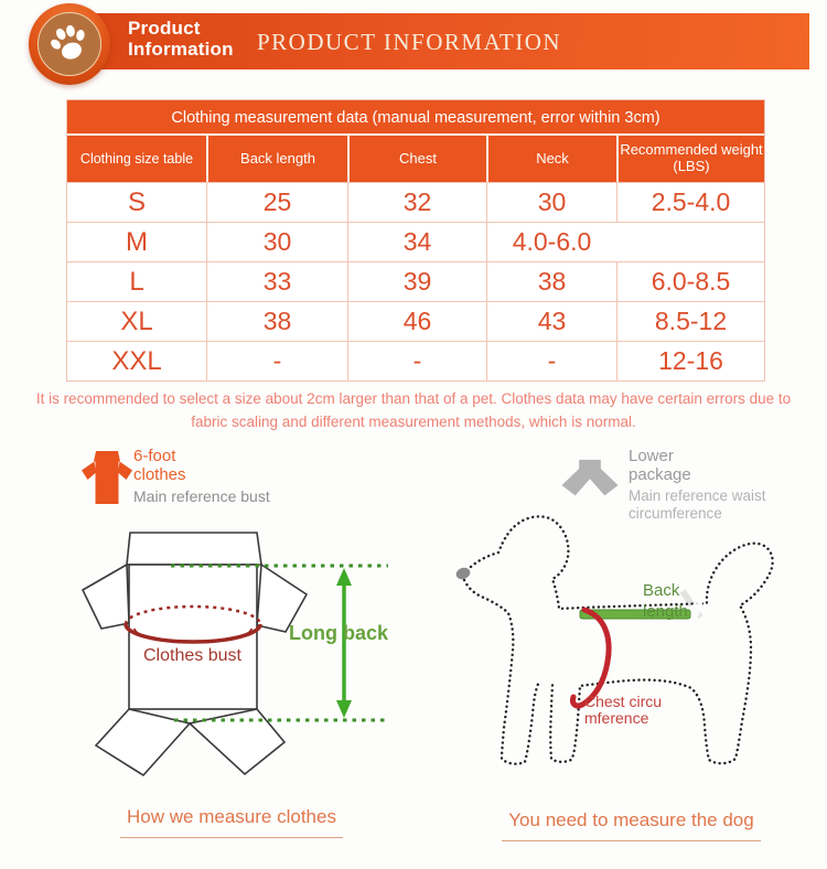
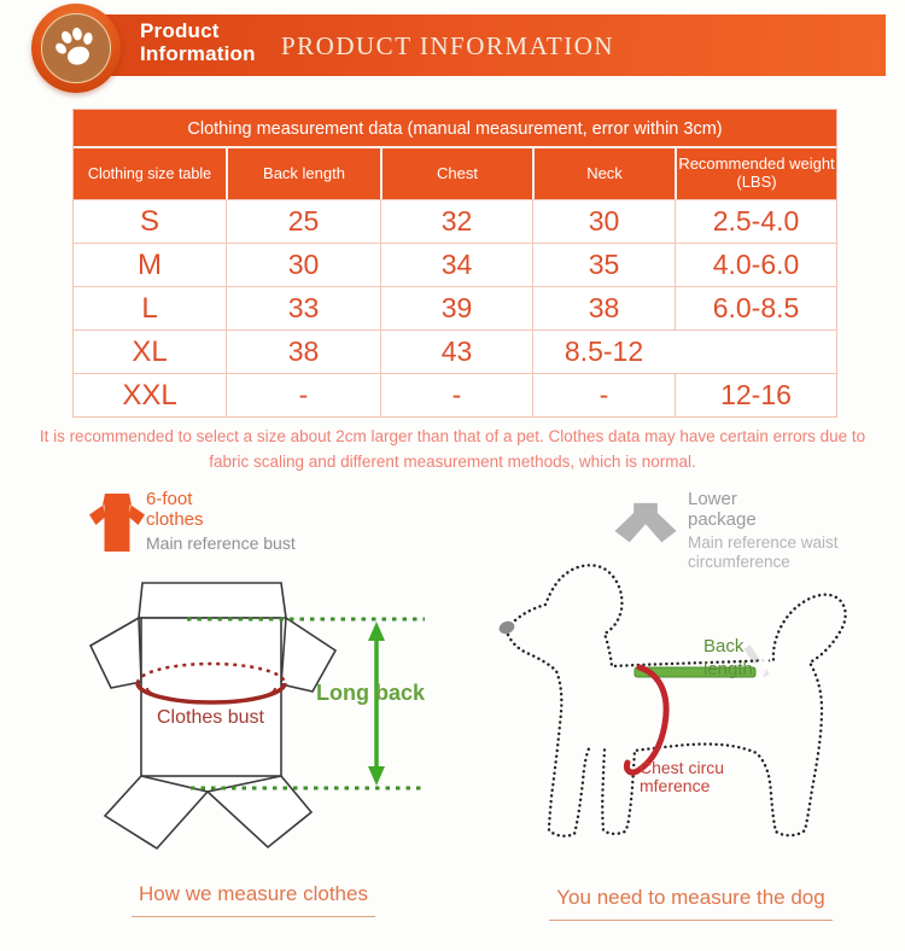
  Product
  Information
  PRODUCT INFORMATION
  Clothing measurement data (manual measurement, error within 3cm)
  Clothing size table
  Back length
  Chest
  Neck
  Recommended weight
  (LBS)
  S
  25
  32
  30
  2.5-4.0
  M
  30
  34
+ 35
  4.0-6.0
  L
  33
  39
  38
  6.0-8.5
  XL
  38
- 46
  43
  8.5-12
  XXL
  -
  -
  -
  12-16
  It is recommended to select a size about 2cm larger than that of a pet. Clothes data may have certain errors due to fabric scaling and different measurement methods, which is normal.
  6-foot clothes
  Main reference bust
  Lower package
  Main reference waist circumference
  Clothes bust
  Long back
  Back length
  Chest circumference
  How we measure clothes
  You need to measure the dog
